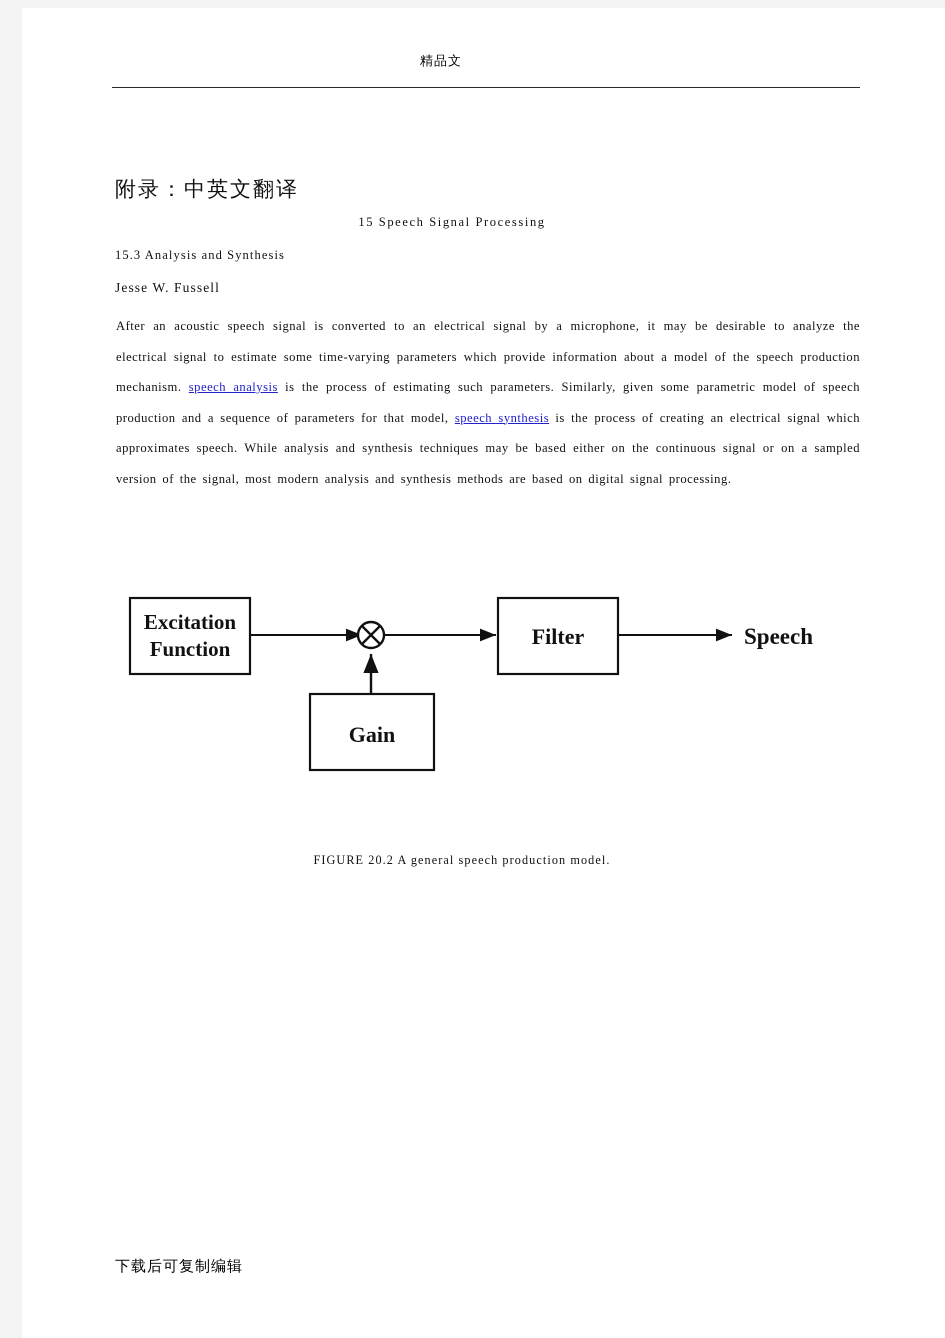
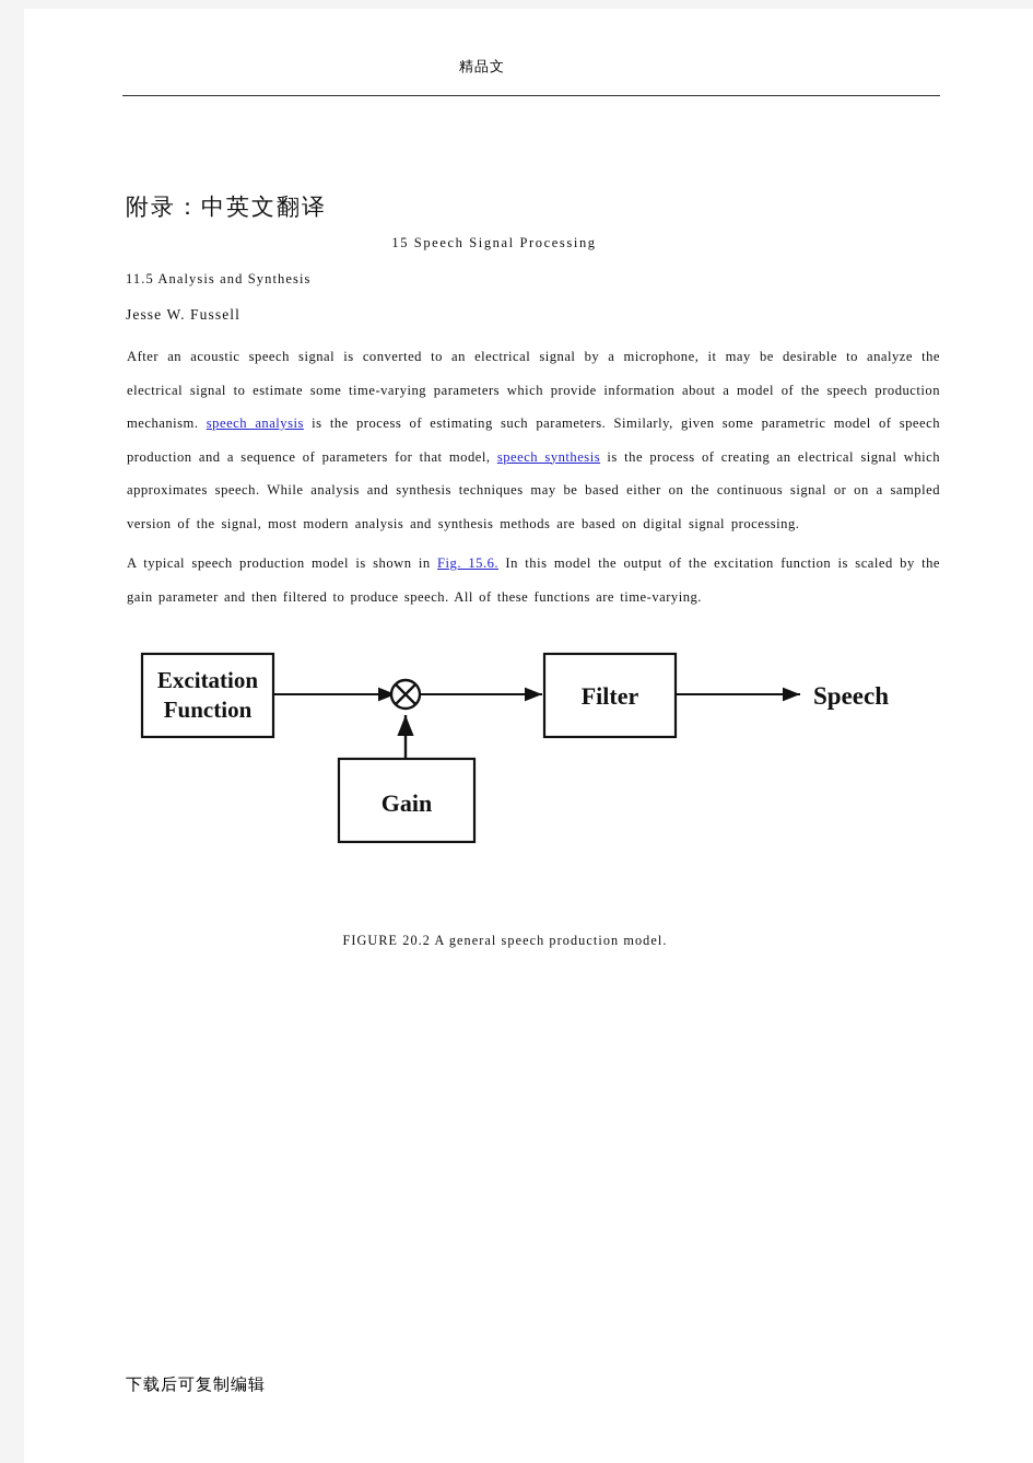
  精品文
  附录：中英文翻译
  15 Speech Signal Processing
- 15.3 Analysis and Synthesis
+ 11.5 Analysis and Synthesis
  Jesse W. Fussell
  After an acoustic speech signal is converted to an electrical signal by a microphone, it may be desirable to analyze the electrical signal to estimate some time-varying parameters which provide information about a model of the speech production mechanism. speech analysis is the process of estimating such parameters. Similarly, given some parametric model of speech production and a sequence of parameters for that model, speech synthesis is the process of creating an electrical signal which approximates speech. While analysis and synthesis techniques may be based either on the continuous signal or on a sampled version of the signal, most modern analysis and synthesis methods are based on digital signal processing.
+ A typical speech production model is shown in Fig. 15.6. In this model the output of the excitation function is scaled by the gain parameter and then filtered to produce speech. All of these functions are time-varying.
  Excitation
  Function
  Gain
  Filter
  Speech
  FIGURE 20.2 A general speech production model.
  下载后可复制编辑
